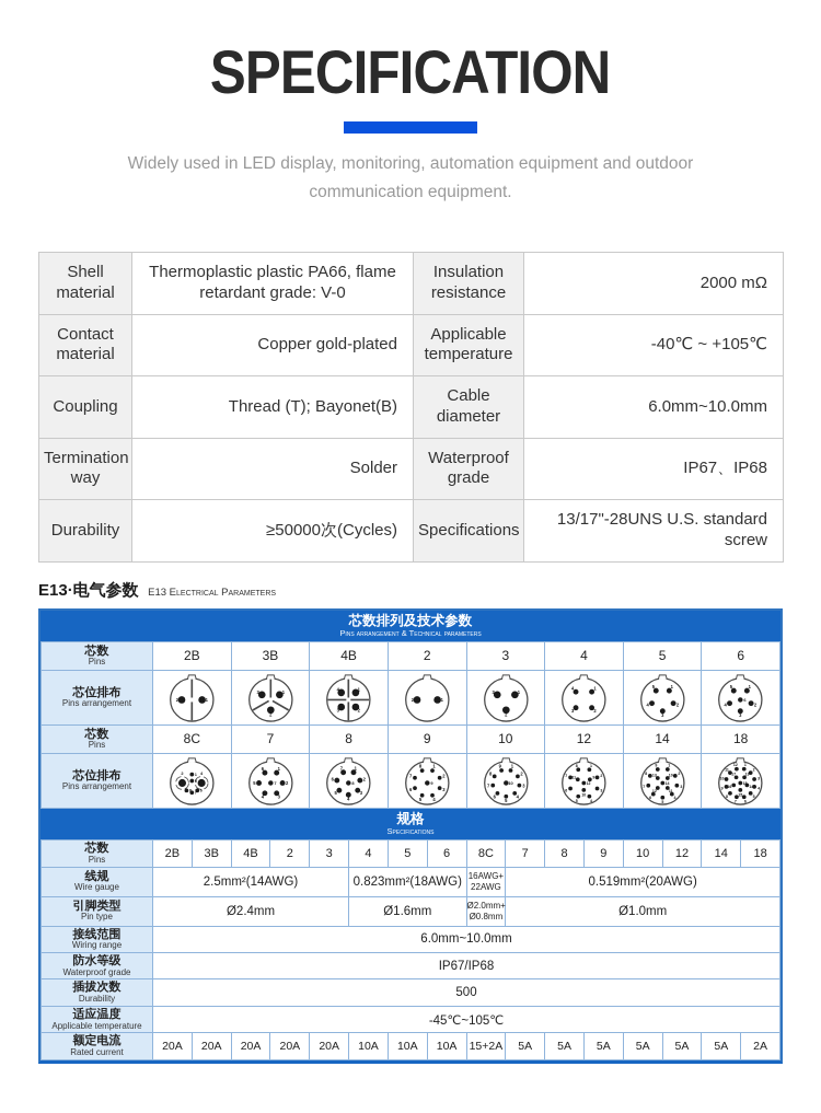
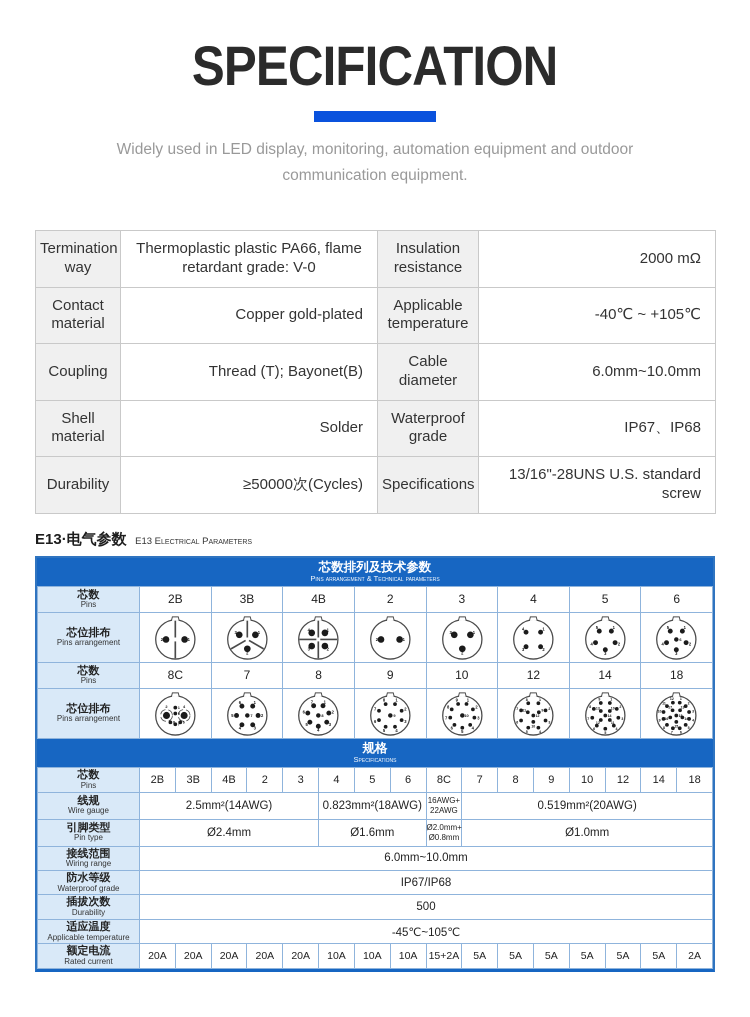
  SPECIFICATION
  Widely used in LED display, monitoring, automation equipment and outdoor communication equipment.
- Shell material	Thermoplastic plastic PA66, flame retardant grade: V-0	Insulation resistance	2000 mΩ
+ Termination way	Thermoplastic plastic PA66, flame retardant grade: V-0	Insulation resistance	2000 mΩ
  Contact material	Copper gold-plated	Applicable temperature	-40℃ ~ +105℃
  Coupling	Thread (T); Bayonet(B)	Cable diameter	6.0mm~10.0mm
- Termination way	Solder	Waterproof grade	IP67、IP68
+ Shell material	Solder	Waterproof grade	IP67、IP68
- Durability	≥50000次(Cycles)	Specifications	13/17"-28UNS U.S. standard screw
+ Durability	≥50000次(Cycles)	Specifications	13/16"-28UNS U.S. standard screw
  E13·电气参数 E13 Electrical Parameters
  芯数排列及技术参数
  Pins arrangement & Technical parameters
  芯数 Pins	2B	3B	4B	2	3	4	5	6
  芯数 Pins	8C	7	8	9	10	12	14	18
  规格
  Specifications
  芯数 Pins	2B	3B	4B	2	3	4	5	6	8C	7	8	9	10	12	14	18
  线规 Wire gauge	2.5mm²(14AWG)	0.823mm²(18AWG)	16AWG+ 22AWG	0.519mm²(20AWG)
  引脚类型 Pin type	Ø2.4mm	Ø1.6mm	Ø2.0mm+ Ø0.8mm	Ø1.0mm
  接线范围 Wiring range	6.0mm~10.0mm
  防水等级 Waterproof grade	IP67/IP68
  插拔次数 Durability	500
  适应温度 Applicable temperature	-45℃~105℃
  额定电流 Rated current	20A	20A	20A	20A	20A	10A	10A	10A	15+2A	5A	5A	5A	5A	5A	5A	2A
